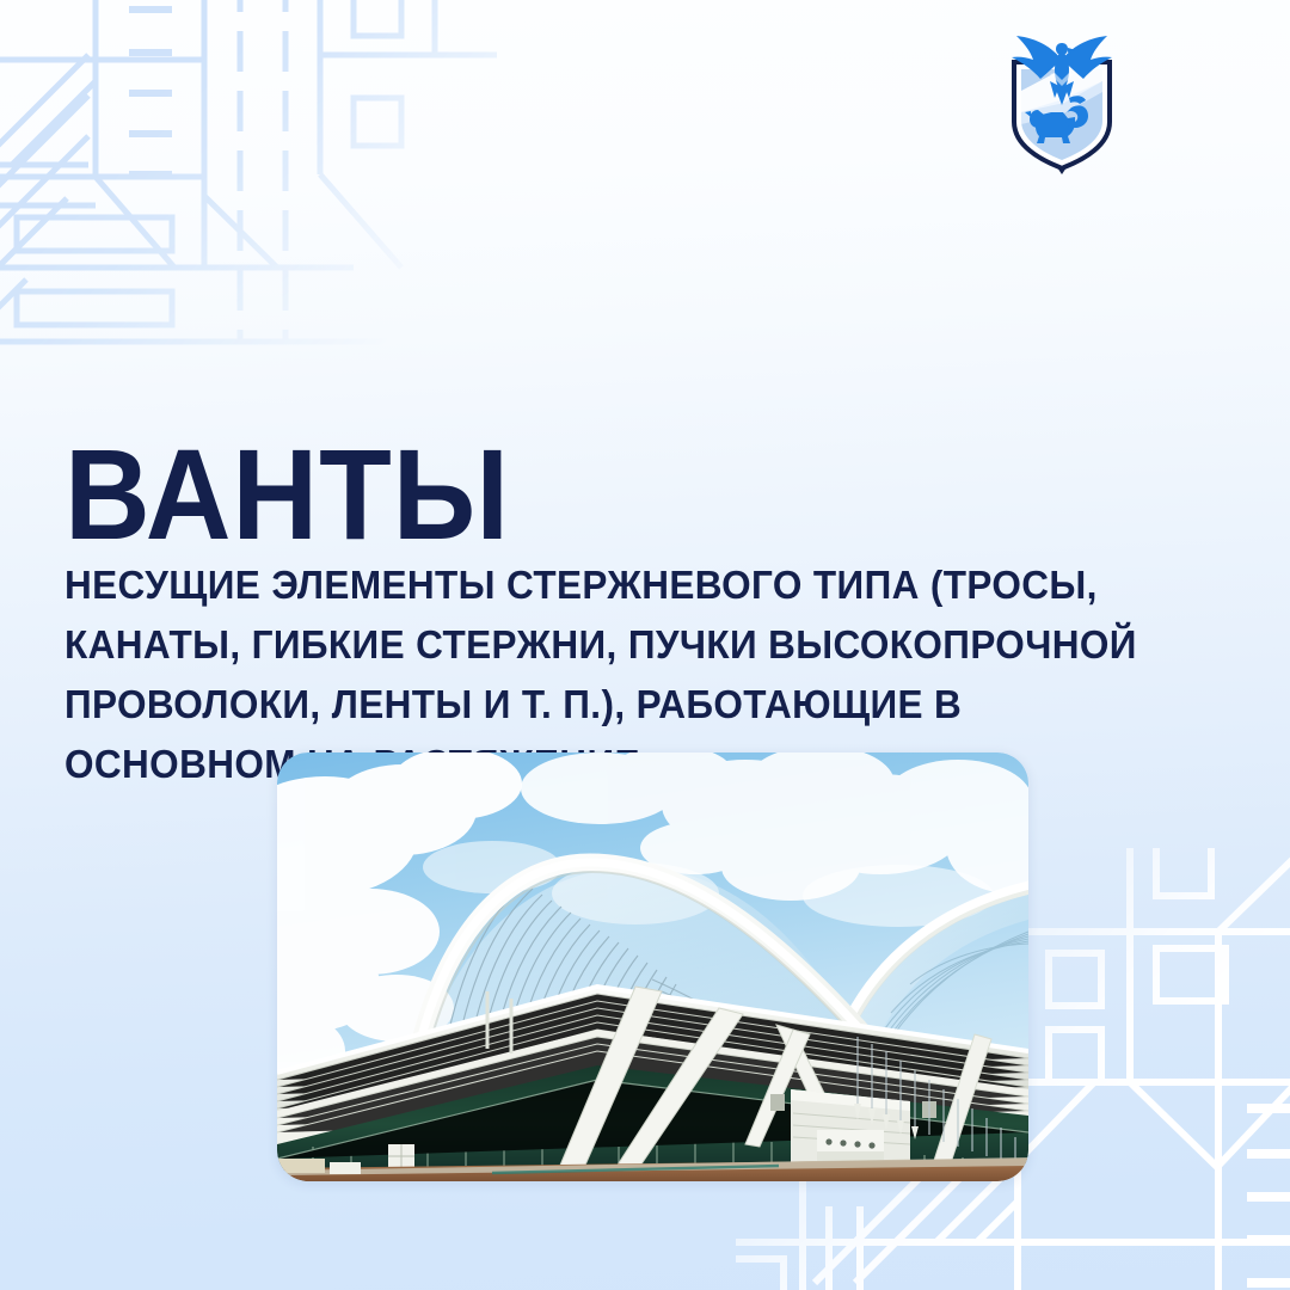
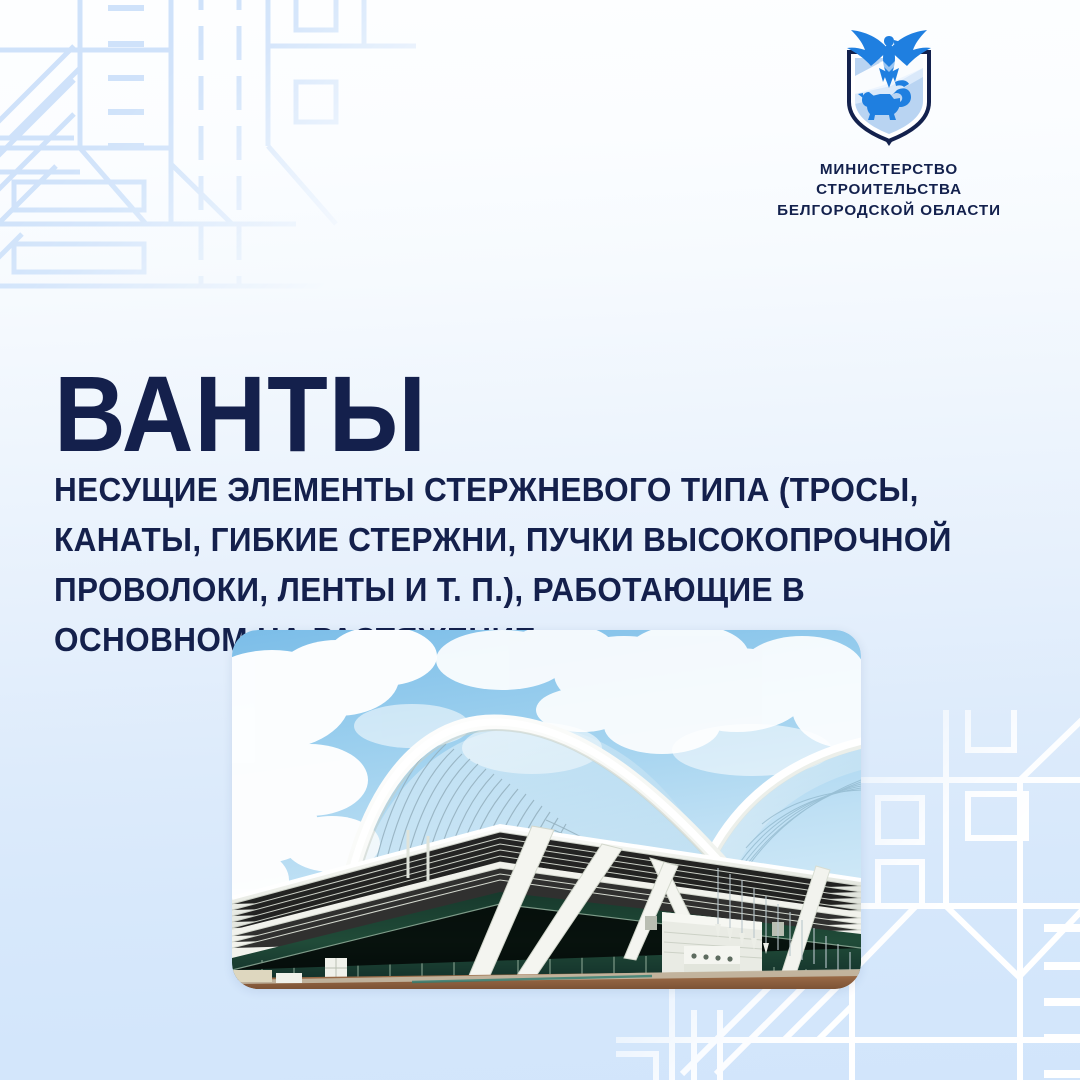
+ МИНИСТЕРСТВО СТРОИТЕЛЬСТВА
+ БЕЛГОРОДСКОЙ ОБЛАСТИ
  ВАНТЫ
  НЕСУЩИЕ ЭЛЕМЕНТЫ СТЕРЖНЕВОГО ТИПА (ТРОСЫ, КАНАТЫ, ГИБКИЕ СТЕРЖНИ, ПУЧКИ ВЫСОКОПРОЧНОЙ ПРОВОЛОКИ, ЛЕНТЫ И Т. П.), РАБОТАЮЩИЕ В ОСНОВНОМ
